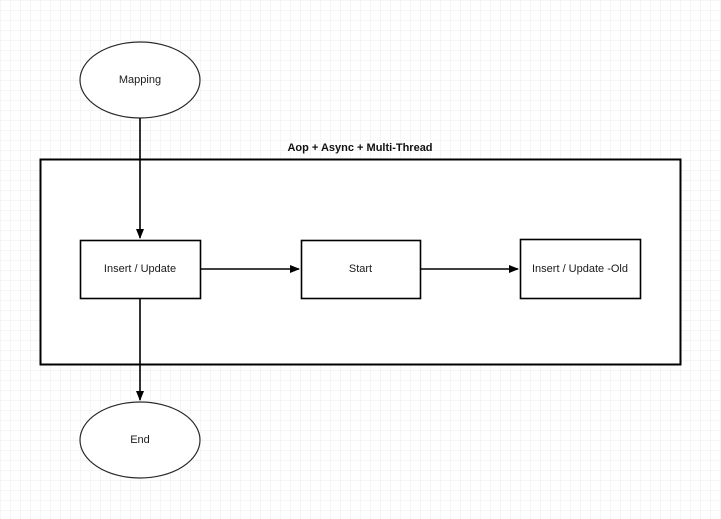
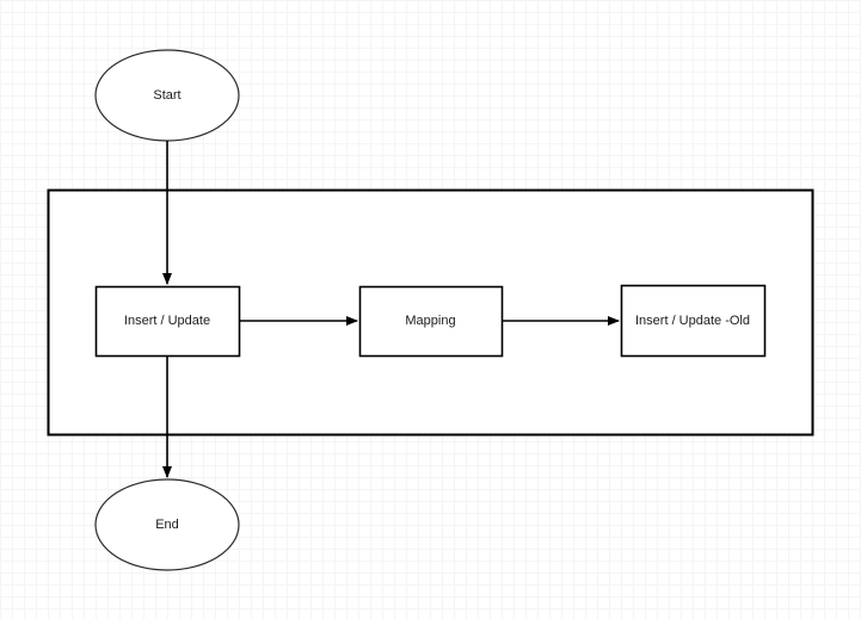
- Aop + Async + Multi-Thread
- Mapping
+ Start
  Insert / Update
- Start
+ Mapping
  Insert / Update -Old
  End
